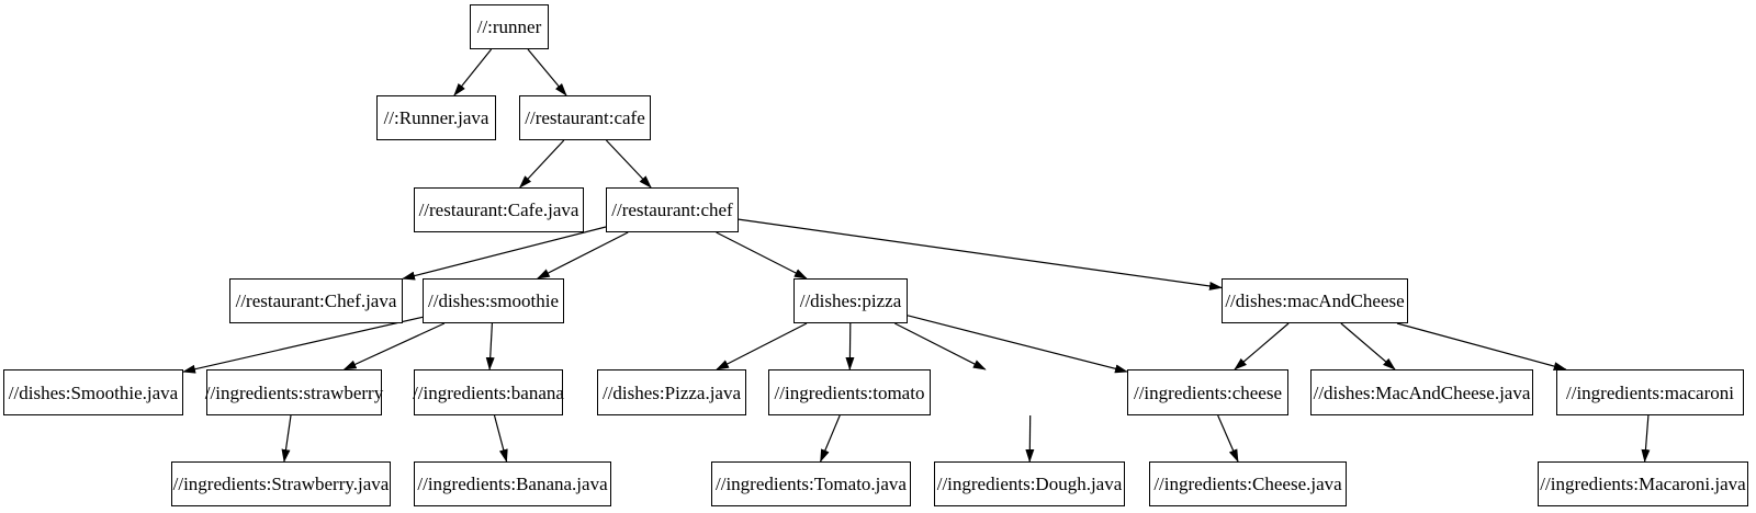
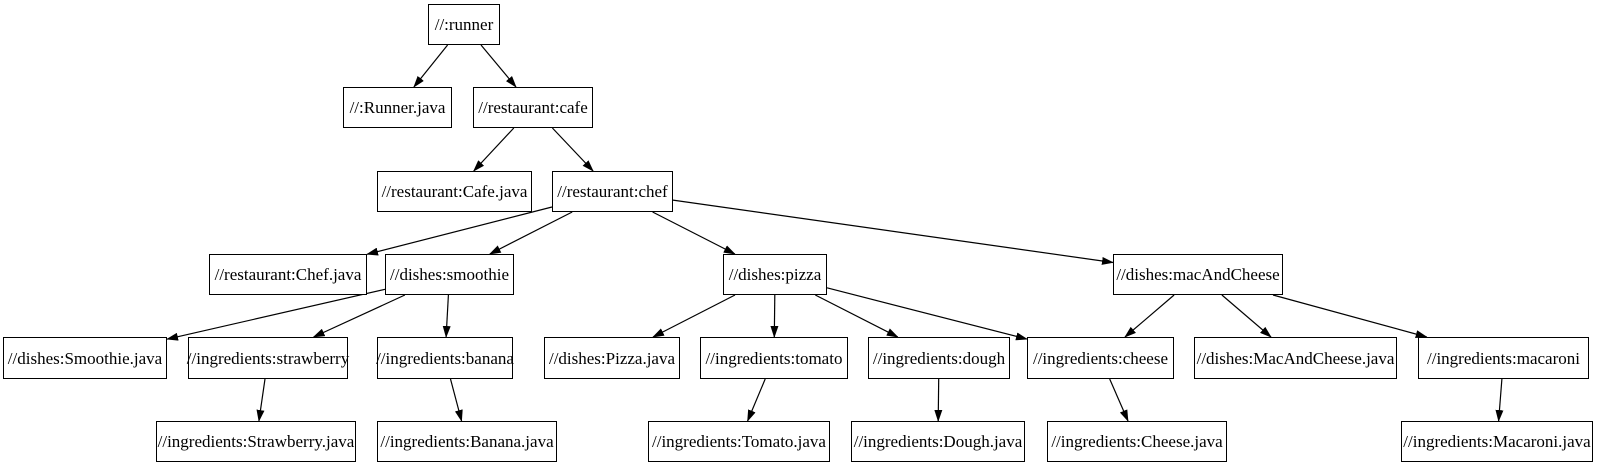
  //:runner
  //:Runner.java
  //restaurant:cafe
  //restaurant:Cafe.java
  //restaurant:chef
  //restaurant:Chef.java
  //dishes:smoothie
  //dishes:pizza
  //dishes:macAndCheese
  //dishes:Smoothie.java
  //ingredients:strawberry
  //ingredients:banana
  //dishes:Pizza.java
  //ingredients:tomato
+ //ingredients:dough
  //ingredients:cheese
  //dishes:MacAndCheese.java
  //ingredients:macaroni
  //ingredients:Strawberry.java
  //ingredients:Banana.java
  //ingredients:Tomato.java
  //ingredients:Dough.java
  //ingredients:Cheese.java
  //ingredients:Macaroni.java
